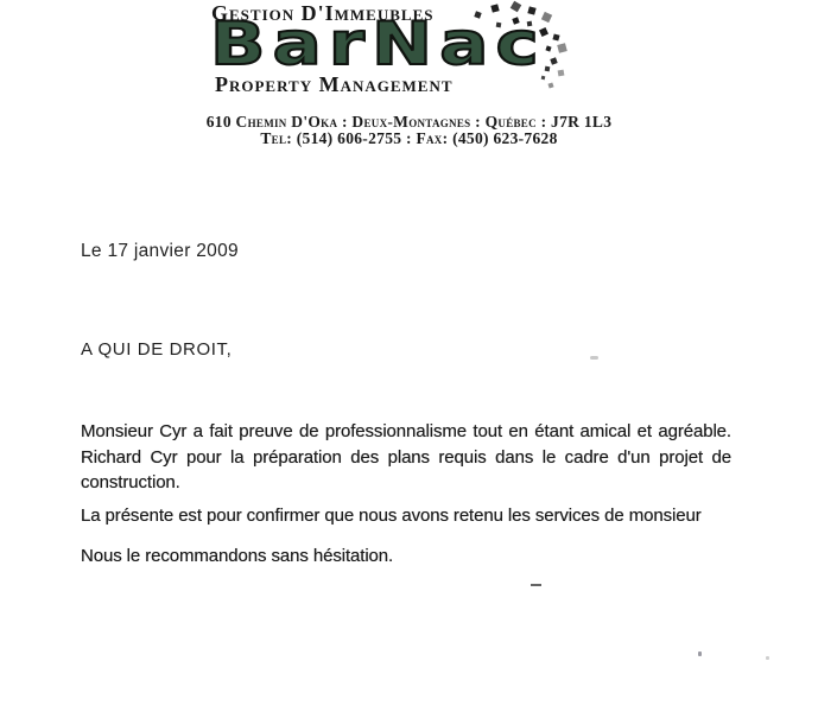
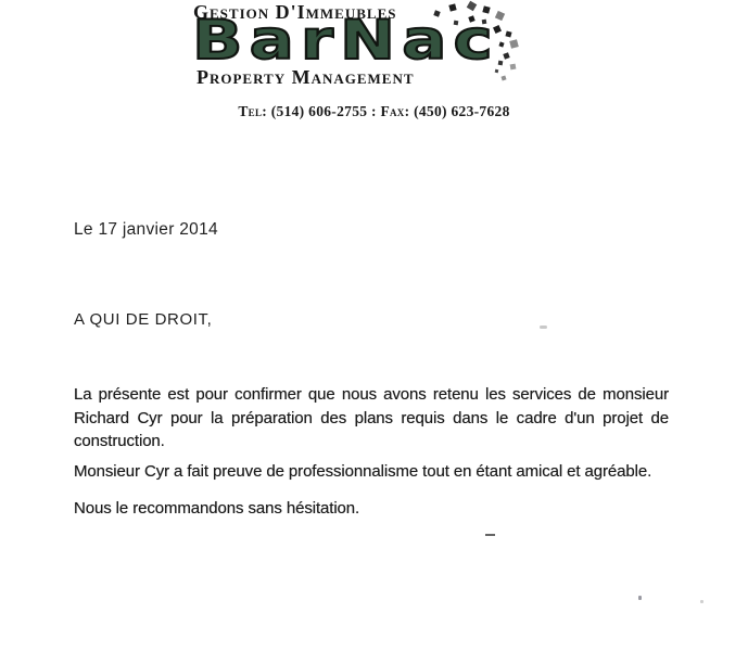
  Gestion D'Immeubles
  BarNac
  Property Management
- 610 Chemin D'Oka : Deux-Montagnes : Québec : J7R 1L3
  Tel: (514) 606-2755 : Fax: (450) 623-7628
- Le 17 janvier 2009
+ Le 17 janvier 2014
  A QUI DE DROIT,
- Monsieur Cyr a fait preuve de professionnalisme tout en étant amical et agréable.
+ La présente est pour confirmer que nous avons retenu les services de monsieur
  Richard Cyr pour la préparation des plans requis dans le cadre d'un projet de
  construction.
- La présente est pour confirmer que nous avons retenu les services de monsieur
+ Monsieur Cyr a fait preuve de professionnalisme tout en étant amical et agréable.
  Nous le recommandons sans hésitation.
